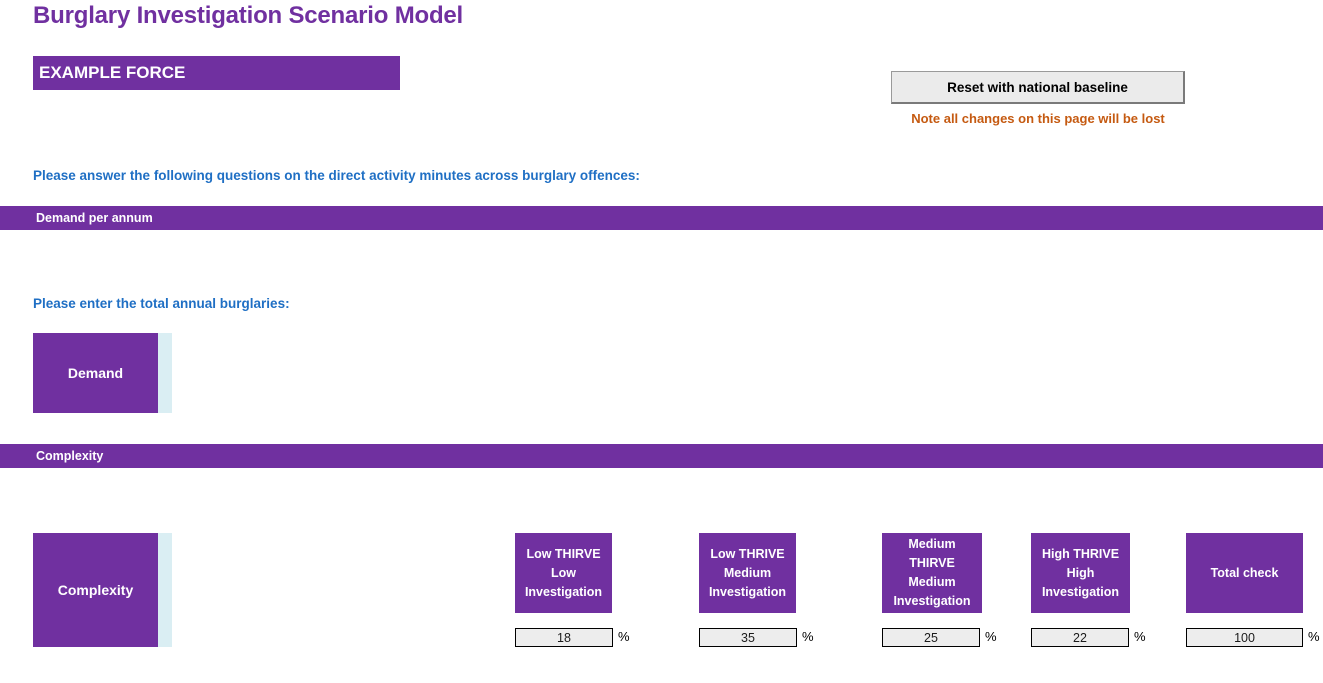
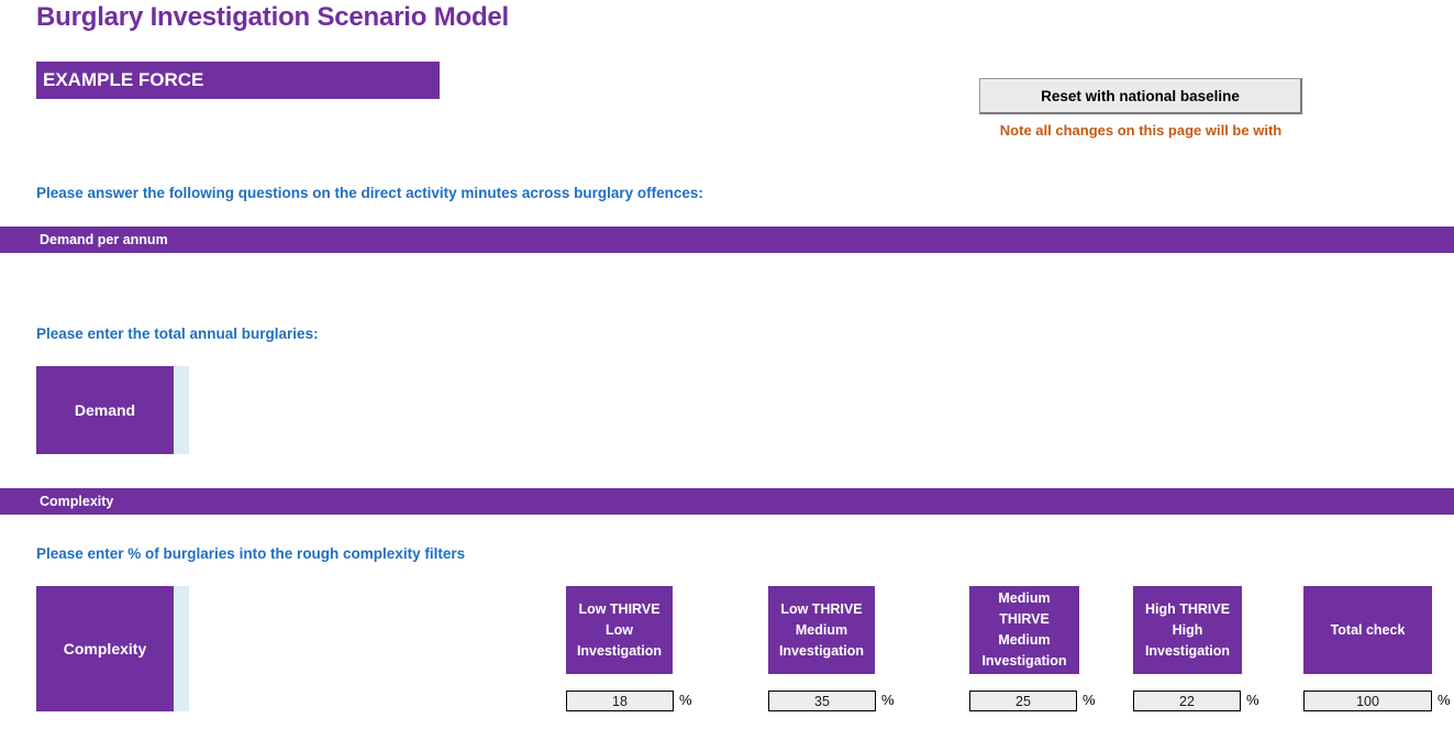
  Burglary Investigation Scenario Model
  EXAMPLE FORCE
  Reset with national baseline
- Note all changes on this page will be lost
+ Note all changes on this page will be with
  Please answer the following questions on the direct activity minutes across burglary offences:
  Demand per annum
  Please enter the total annual burglaries:
  Demand
  Complexity
+ Please enter % of burglaries into the rough complexity filters
  Complexity
  Low THIRVE Low Investigation
  18
  %
  Low THRIVE Medium Investigation
  35
  %
  Medium THIRVE Medium Investigation
  25
  %
  High THRIVE High Investigation
  22
  %
  Total check
  100
  %
